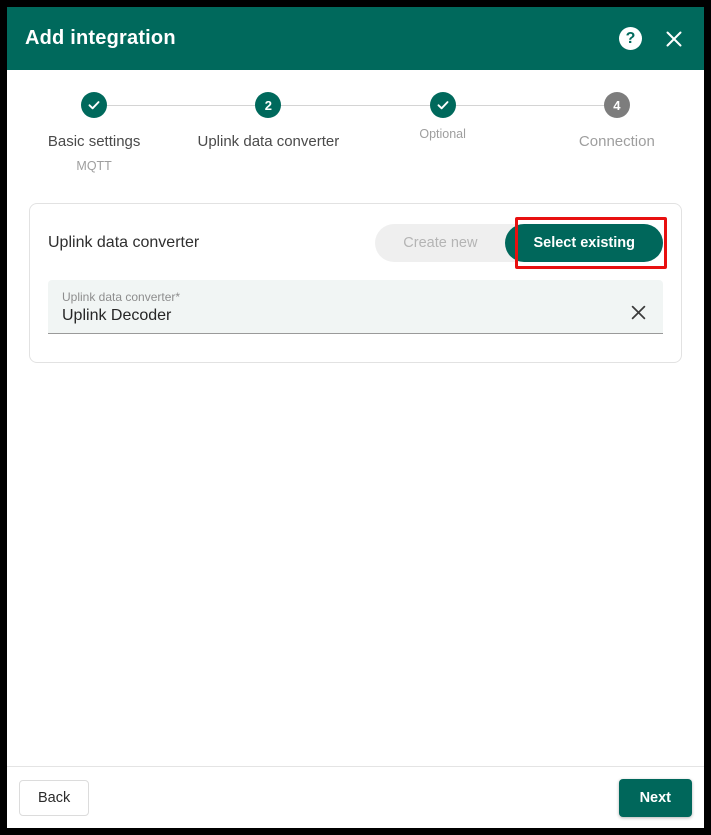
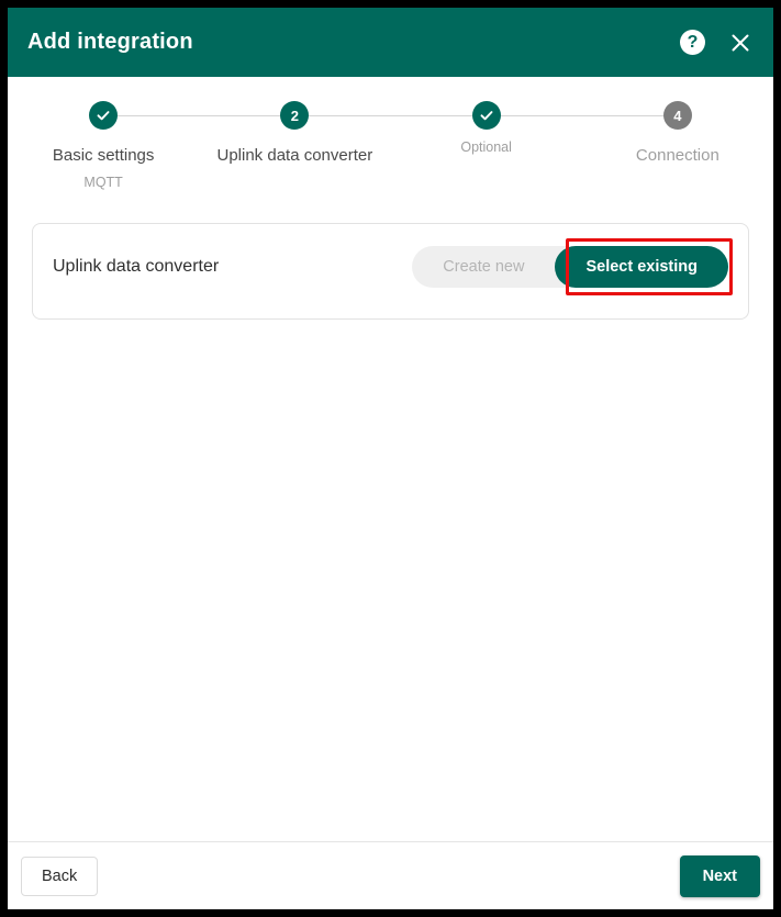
  Add integration
  ?
  Basic settings
  MQTT
  2
  Uplink data converter
  Optional
  4
  Connection
  Uplink data converter
  Create new
  Select existing
- Uplink data converter*
- Uplink Decoder
  Back
  Next
